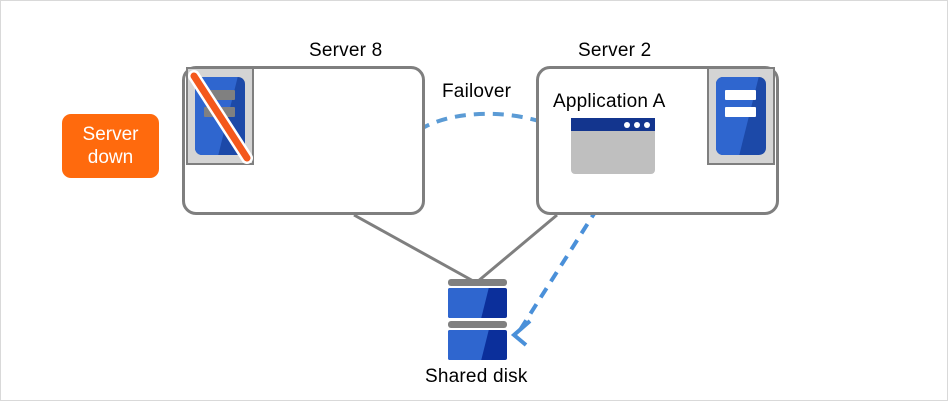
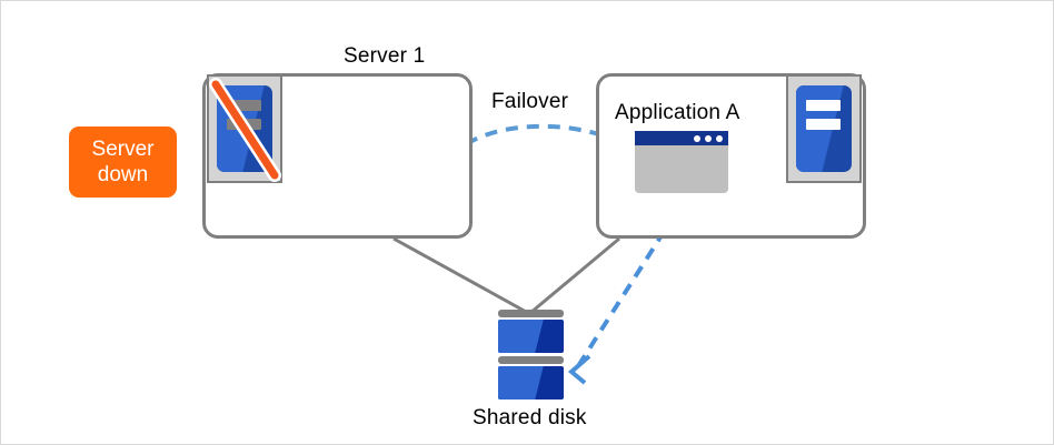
- Server 8
+ Server 1
  Server
  down
  Failover
- Server 2
  Application A
  Shared disk
